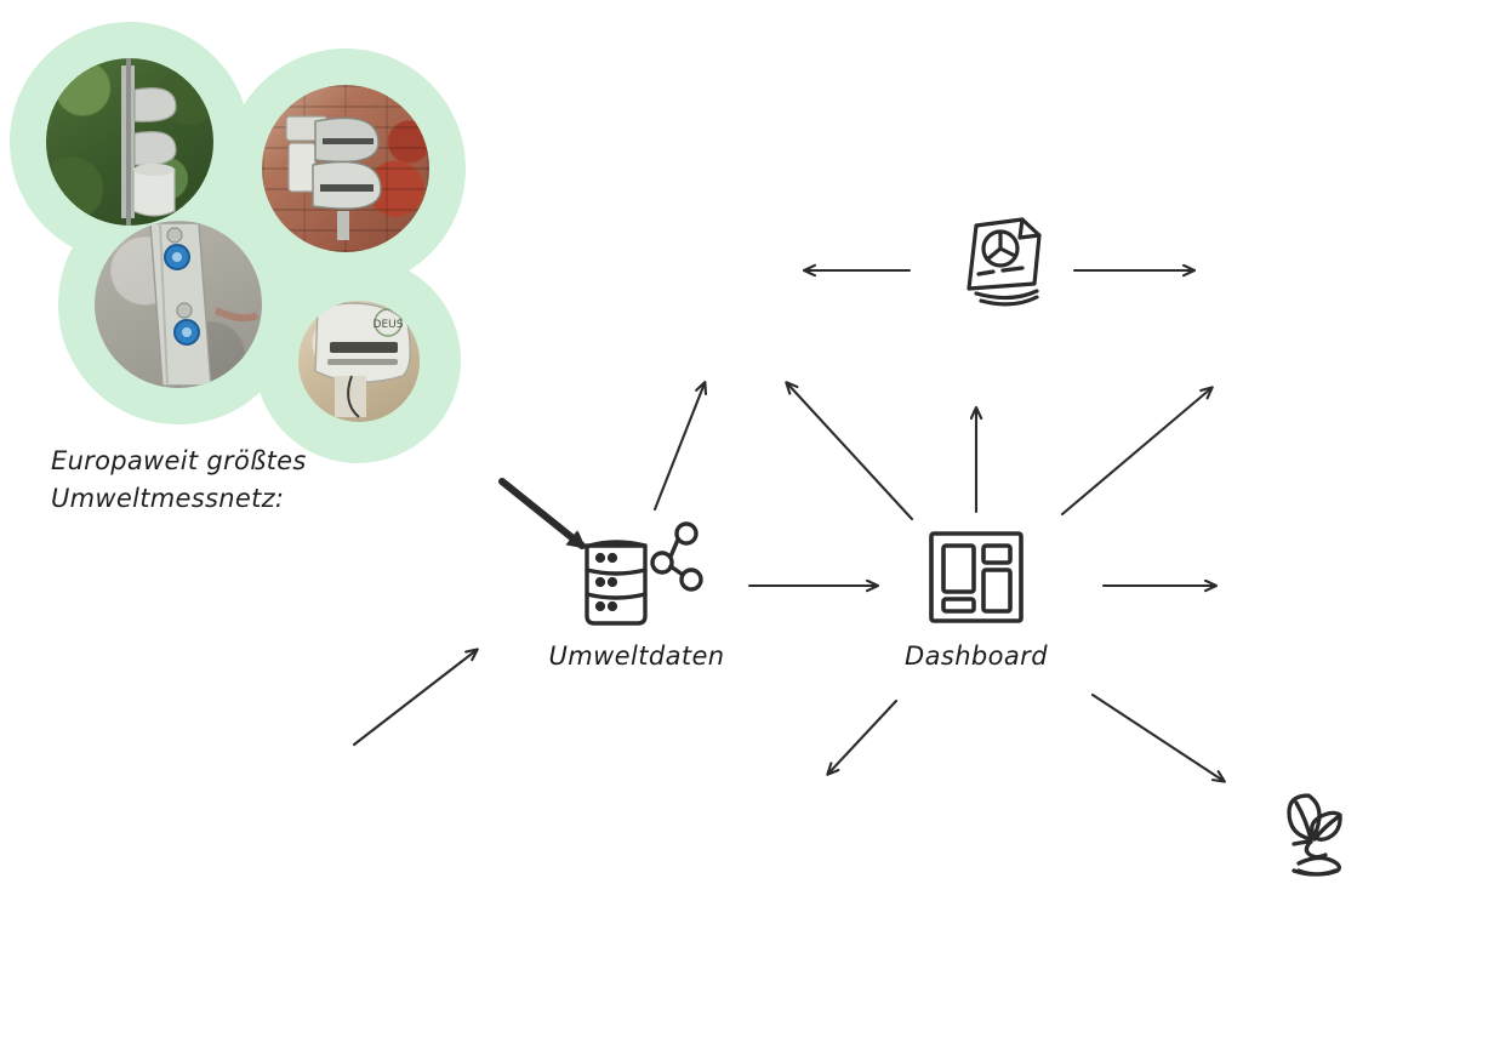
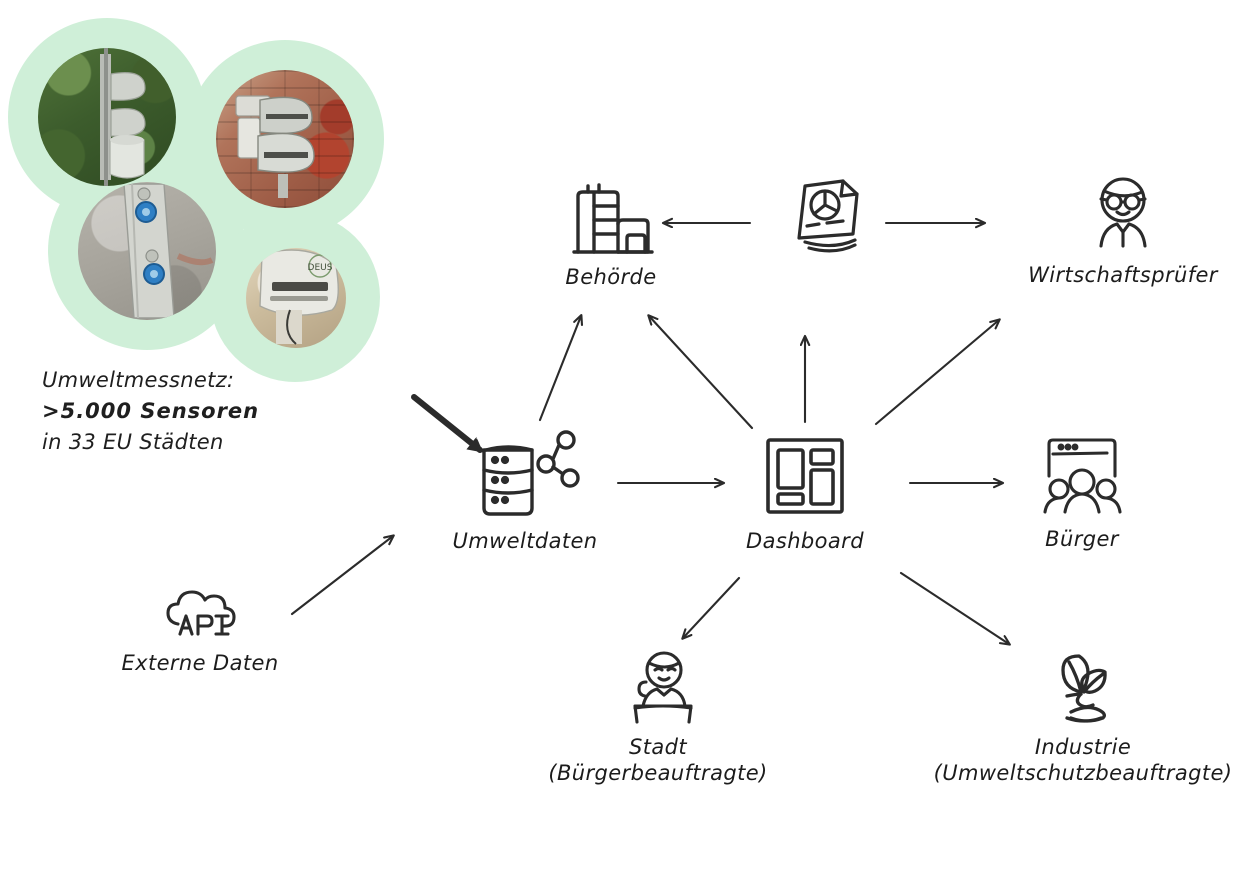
  DEUS
- Europaweit größtes
  Umweltmessnetz:
+ >5.000 Sensoren
+ in 33 EU Städten
+ Behörde
+ Wirtschaftsprüfer
  Umweltdaten
  Dashboard
+ Bürger
+ Stadt
+ (Bürgerbeauftragte)
+ Industrie
+ (Umweltschutzbeauftragte)
+ Externe Daten
